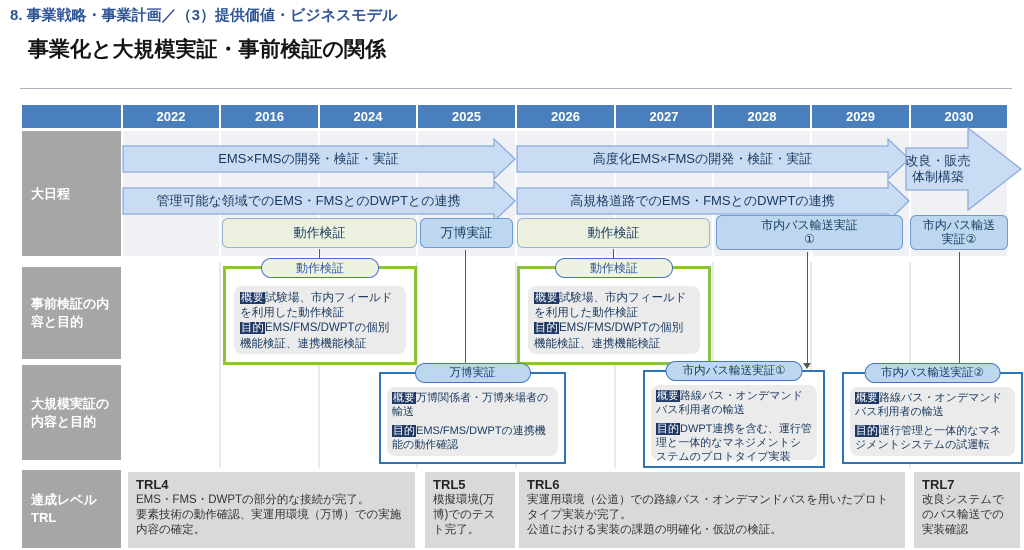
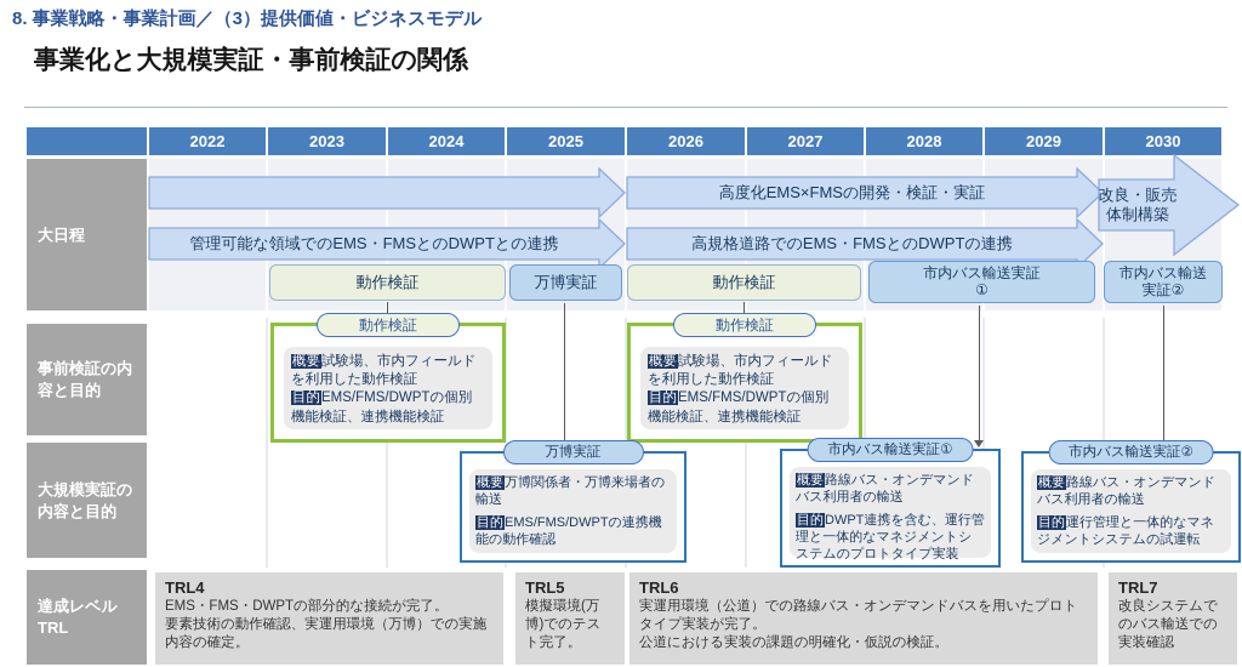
  8. 事業戦略・事業計画／（3）提供価値・ビジネスモデル
  事業化と大規模実証・事前検証の関係
  2022
- 2016
+ 2023
  2024
  2025
  2026
  2027
  2028
  2029
  2030
  大日程
  事前検証の内容と目的
  大規模実証の内容と目的
  達成レベル
  TRL
- EMS×FMSの開発・検証・実証
  高度化EMS×FMSの開発・検証・実証
  管理可能な領域でのEMS・FMSとのDWPTとの連携
  高規格道路でのEMS・FMSとのDWPTの連携
  改良・販売
  体制構築
  動作検証
  万博実証
  動作検証
  市内バス輸送実証
  ①
  市内バス輸送
  実証②
  動作検証
  概要試験場、市内フィールドを利用した動作検証
  目的EMS/FMS/DWPTの個別機能検証、連携機能検証
  動作検証
  概要試験場、市内フィールドを利用した動作検証
  目的EMS/FMS/DWPTの個別機能検証、連携機能検証
  万博実証
  概要万博関係者・万博来場者の輸送
  目的EMS/FMS/DWPTの連携機能の動作確認
  市内バス輸送実証①
  概要路線バス・オンデマンドバス利用者の輸送
  目的DWPT連携を含む、運行管理と一体的なマネジメントシステムのプロトタイプ実装
  市内バス輸送実証②
  概要路線バス・オンデマンドバス利用者の輸送
  目的運行管理と一体的なマネジメントシステムの試運転
  TRL4
  EMS・FMS・DWPTの部分的な接続が完了。
  要素技術の動作確認、実運用環境（万博）での実施内容の確定。
  TRL5
  模擬環境(万博)でのテスト完了。
  TRL6
  実運用環境（公道）での路線バス・オンデマンドバスを用いたプロトタイプ実装が完了。
  公道における実装の課題の明確化・仮説の検証。
  TRL7
  改良システムでのバス輸送での実装確認
